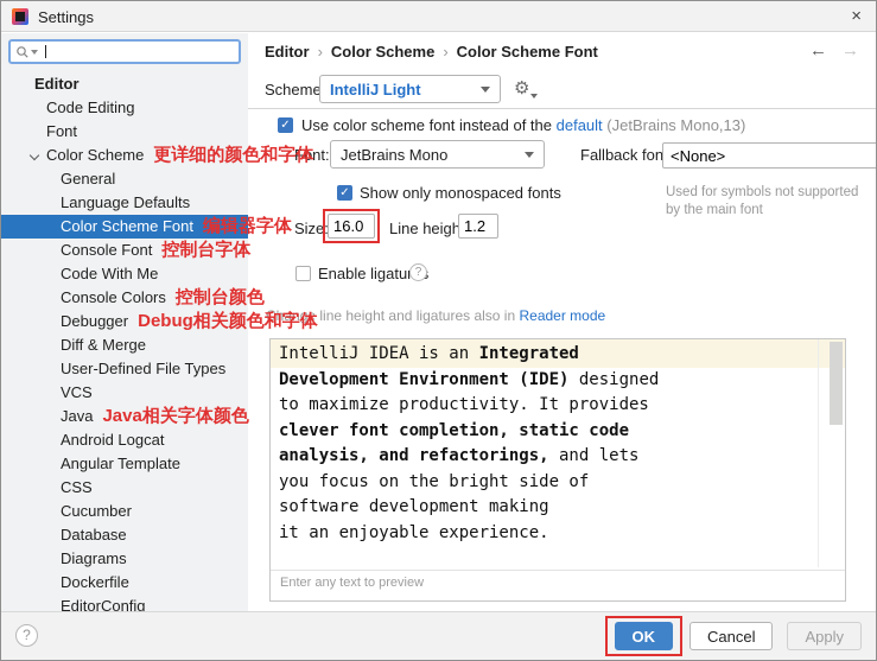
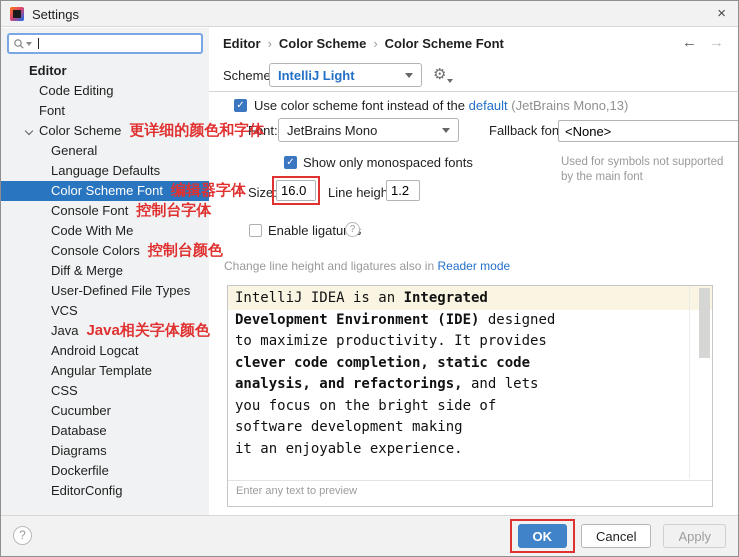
  Settings
  ×
  Editor
  Code Editing
  Font
  Color Scheme 更详细的颜色和字体
  General
  Language Defaults
  Color Scheme Font 编辑器字体
  Console Font 控制台字体
  Code With Me
  Console Colors 控制台颜色
- Debugger Debug相关颜色和字体
  Diff & Merge
  User-Defined File Types
  VCS
  Java Java相关字体颜色
  Android Logcat
  Angular Template
  CSS
  Cucumber
  Database
  Diagrams
  Dockerfile
  EditorConfig
  Editor › Color Scheme › Color Scheme Font
  ←
  →
  Scheme
  IntelliJ Light
  ⚙
  ✓
  Use color scheme font instead of the default (JetBrains Mono,13)
  Font:
  JetBrains Mono
  Fallback fon
  <None>
  ✓
  Show only monospaced fonts
  Used for symbols not supported
  by the main font
  Size
  16.0
  Line heigh
  1.2
  Enable ligatu
  ?
  Change line height and ligatures also in Reader mode
  IntelliJ IDEA is an Integrated
  Development Environment (IDE) designed
  to maximize productivity. It provides
- clever font completion, static code
+ clever code completion, static code
  analysis, and refactorings, and lets
  you focus on the bright side of
  software development making
  it an enjoyable experience.
  Enter any text to preview
  ?
  OK
  Cancel
  Apply
